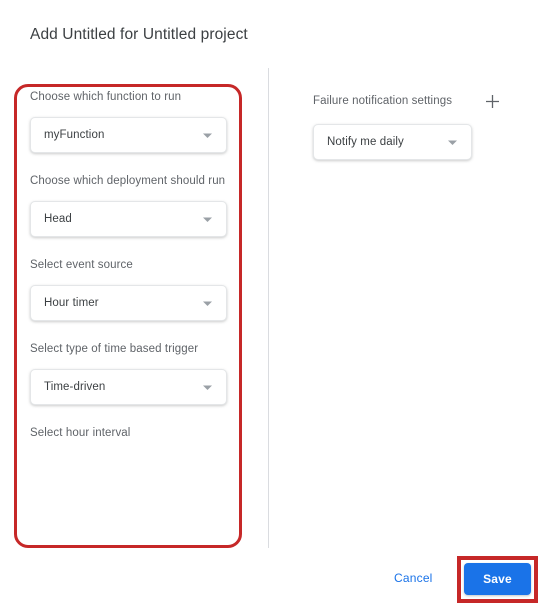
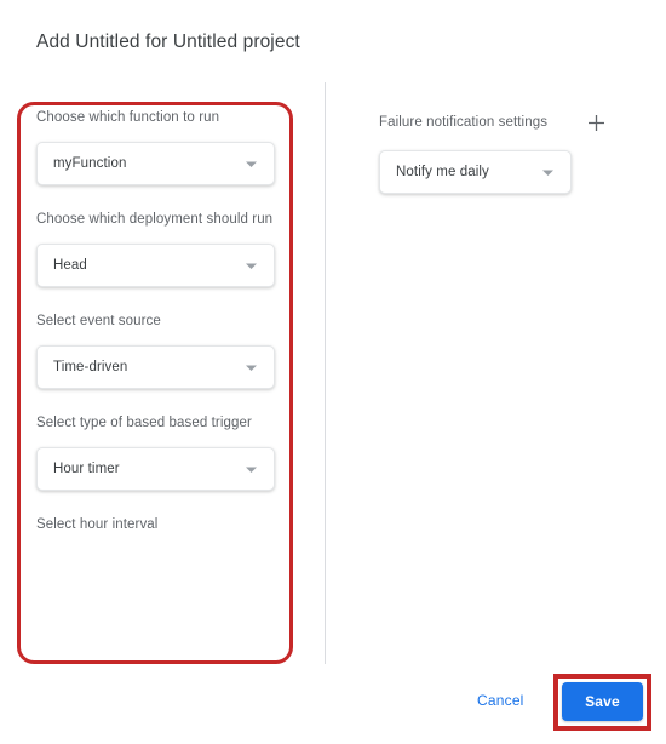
  Add Untitled for Untitled project
  Choose which function to run
  myFunction
  Choose which deployment should run
  Head
  Select event source
- Hour timer
+ Time-driven
- Select type of time based trigger
+ Select type of based based trigger
- Time-driven
+ Hour timer
  Select hour interval
  Failure notification settings
  Notify me daily
  Cancel
  Save
